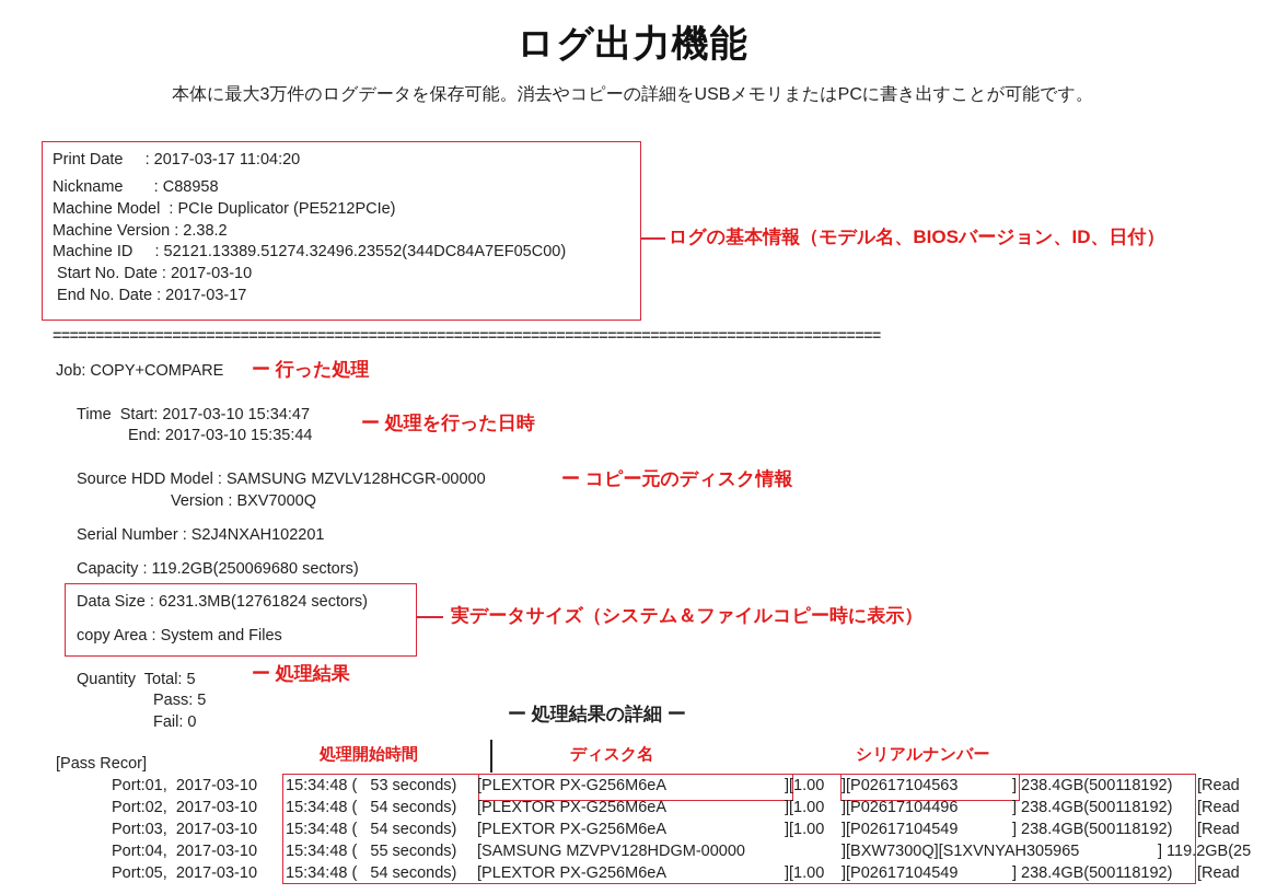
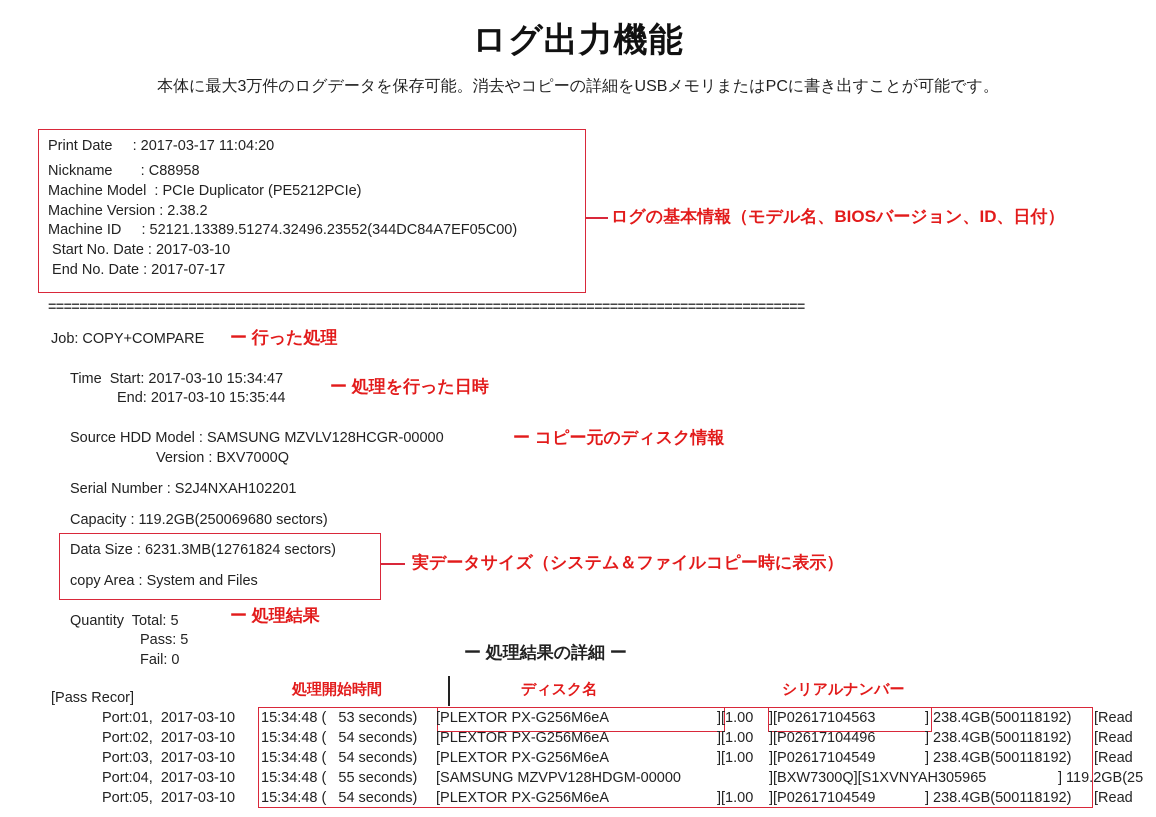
  ログ出力機能
  本体に最大3万件のログデータを保存可能。消去やコピーの詳細をUSBメモリまたはPCに書き出すことが可能です。
  Print Date : 2017-03-17 11:04:20
  Nickname : C88958
  Machine Model : PCIe Duplicator (PE5212PCIe)
  Machine Version : 2.38.2
  Machine ID : 52121.13389.51274.32496.23552(344DC84A7EF05C00)
  Start No. Date : 2017-03-10
- End No. Date : 2017-03-17
+ End No. Date : 2017-07-17
  ログの基本情報（モデル名、BIOSバージョン、ID、日付）
  =================================================================================================
  Job: COPY+COMPARE
  ー 行った処理
  Time Start: 2017-03-10 15:34:47
  End: 2017-03-10 15:35:44
  ー 処理を行った日時
  Source HDD Model : SAMSUNG MZVLV128HCGR-00000
  Version : BXV7000Q
  ー コピー元のディスク情報
  Serial Number : S2J4NXAH102201
  Capacity : 119.2GB(250069680 sectors)
  Data Size : 6231.3MB(12761824 sectors)
  copy Area : System and Files
  実データサイズ（システム＆ファイルコピー時に表示）
  Quantity Total: 5
  Pass: 5
  Fail: 0
  ー 処理結果
  ー 処理結果の詳細 ー
  処理開始時間
  ディスク名
  シリアルナンバー
  [Pass Recor]
  Port:01, 2017-03-10
  15:34:48 ( 53 seconds)
  [PLEXTOR PX-G256M6eA
  ][1.00
  ][P02617104563
  ] 238.4GB(500118192)
  [Read
  Port:02, 2017-03-10
  15:34:48 ( 54 seconds)
  [PLEXTOR PX-G256M6eA
  ][1.00
  ][P02617104496
  ] 238.4GB(500118192)
  [Read
  Port:03, 2017-03-10
  15:34:48 ( 54 seconds)
  [PLEXTOR PX-G256M6eA
  ][1.00
  ][P02617104549
  ] 238.4GB(500118192)
  [Read
  Port:04, 2017-03-10
  15:34:48 ( 55 seconds)
  [SAMSUNG MZVPV128HDGM-00000
  ][BXW7300Q][S1XVNYAH305965
  ] 119.2GB(25
  Port:05, 2017-03-10
  15:34:48 ( 54 seconds)
  [PLEXTOR PX-G256M6eA
  ][1.00
  ][P02617104549
  ] 238.4GB(500118192)
  [Read
